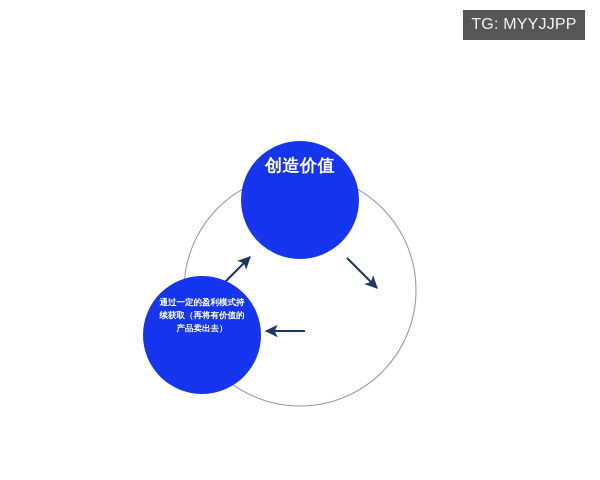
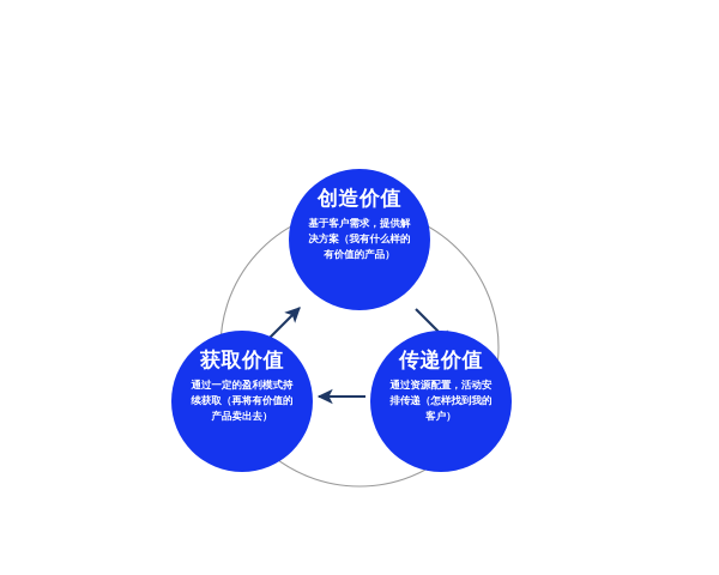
- TG: MYYJJPP
  创造价值
+ 基于客户需求，提供解决方案（我有什么样的有价值的产品）
+ 传递价值
+ 通过资源配置，活动安排传递（怎样找到我的客户）
+ 获取价值
  通过一定的盈利模式持续获取（再将有价值的产品卖出去）
